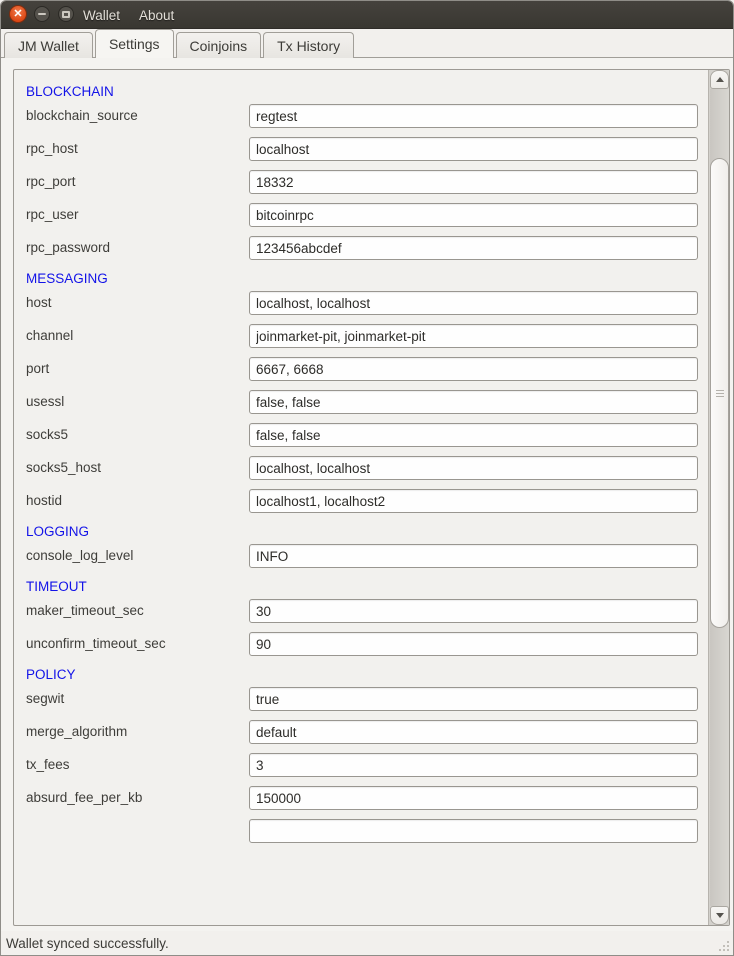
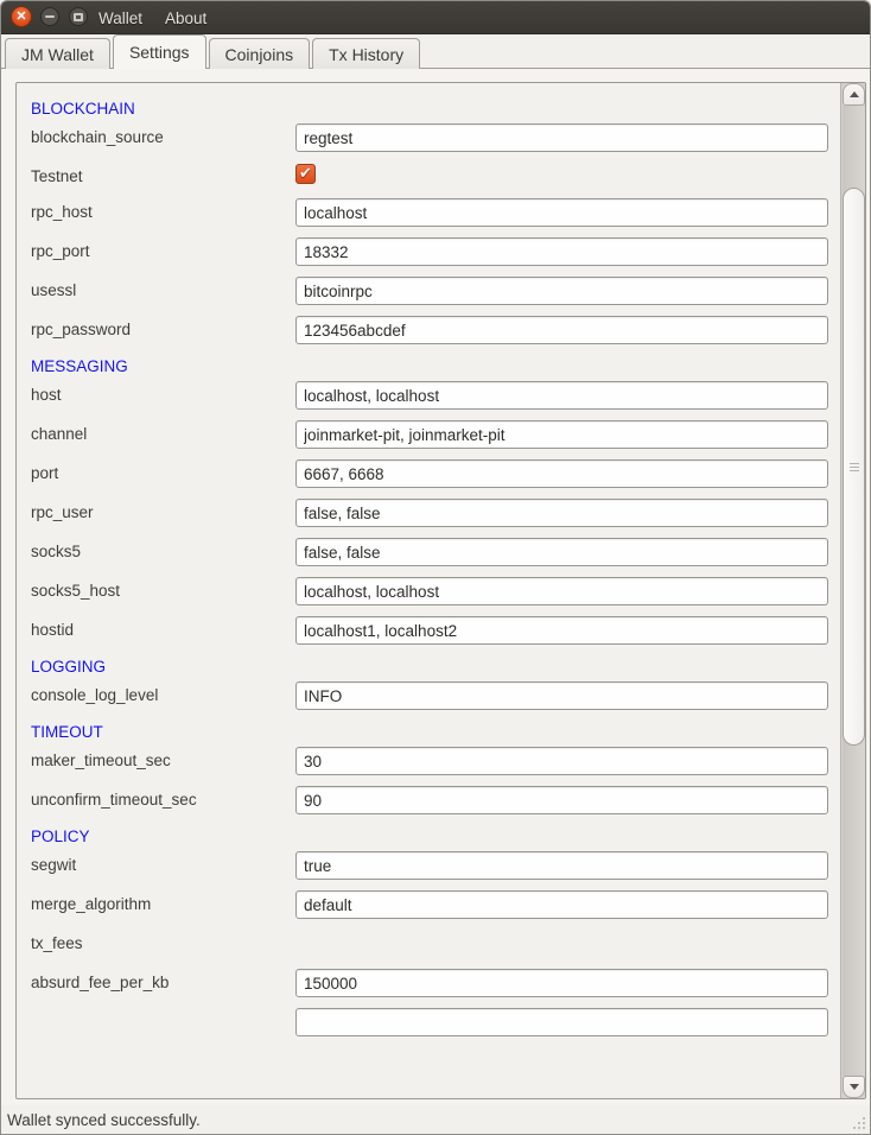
  ✕
  Wallet
  About
  JM Wallet
  Settings
  Coinjoins
  Tx History
  BLOCKCHAIN
  blockchain_source
  regtest
+ Testnet
+ ✔
  rpc_host
  localhost
  rpc_port
  18332
- rpc_user
+ usessl
  bitcoinrpc
  rpc_password
  123456abcdef
  MESSAGING
  host
  localhost, localhost
  channel
  joinmarket-pit, joinmarket-pit
  port
  6667, 6668
- usessl
+ rpc_user
  false, false
  socks5
  false, false
  socks5_host
  localhost, localhost
  hostid
  localhost1, localhost2
  LOGGING
  console_log_level
  INFO
  TIMEOUT
  maker_timeout_sec
  30
  unconfirm_timeout_sec
  90
  POLICY
  segwit
  true
  merge_algorithm
  default
  tx_fees
- 3
  absurd_fee_per_kb
  150000
  Wallet synced successfully.
